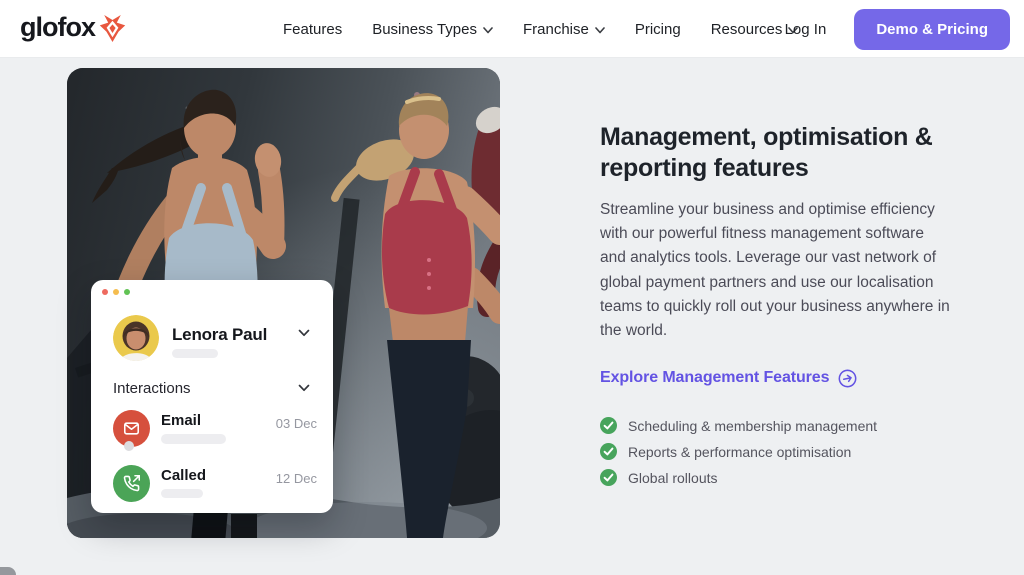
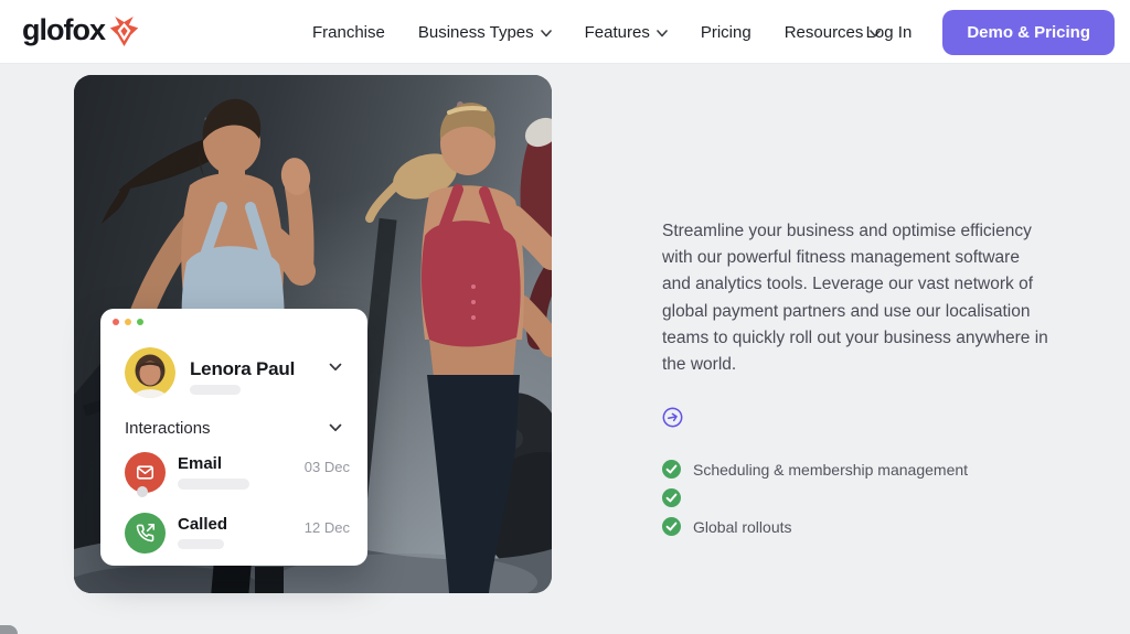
  glofox
- Features
+ Franchise
  Business Types
- Franchise
+ Features
  Pricing
  Resources
  Log In
  Demo & Pricing
  Lenora Paul
  Interactions
  Email
  03 Dec
  Called
  12 Dec
- Management, optimisation & reporting features
  Streamline your business and optimise efficiency with our powerful fitness management software and analytics tools. Leverage our vast network of global payment partners and use our localisation teams to quickly roll out your business anywhere in the world.
- Explore Management Features
  Scheduling & membership management
- Reports & performance optimisation
  Global rollouts
